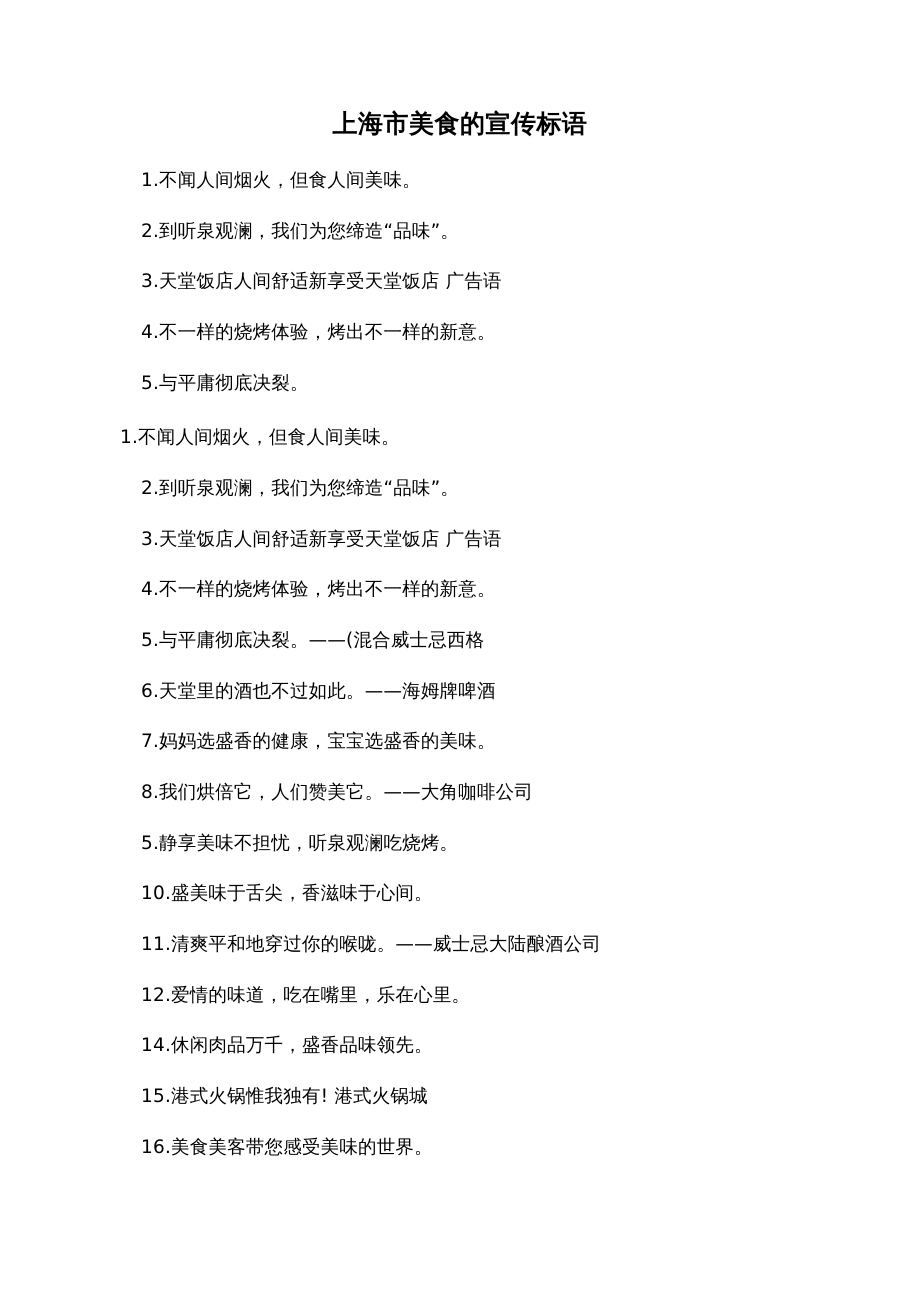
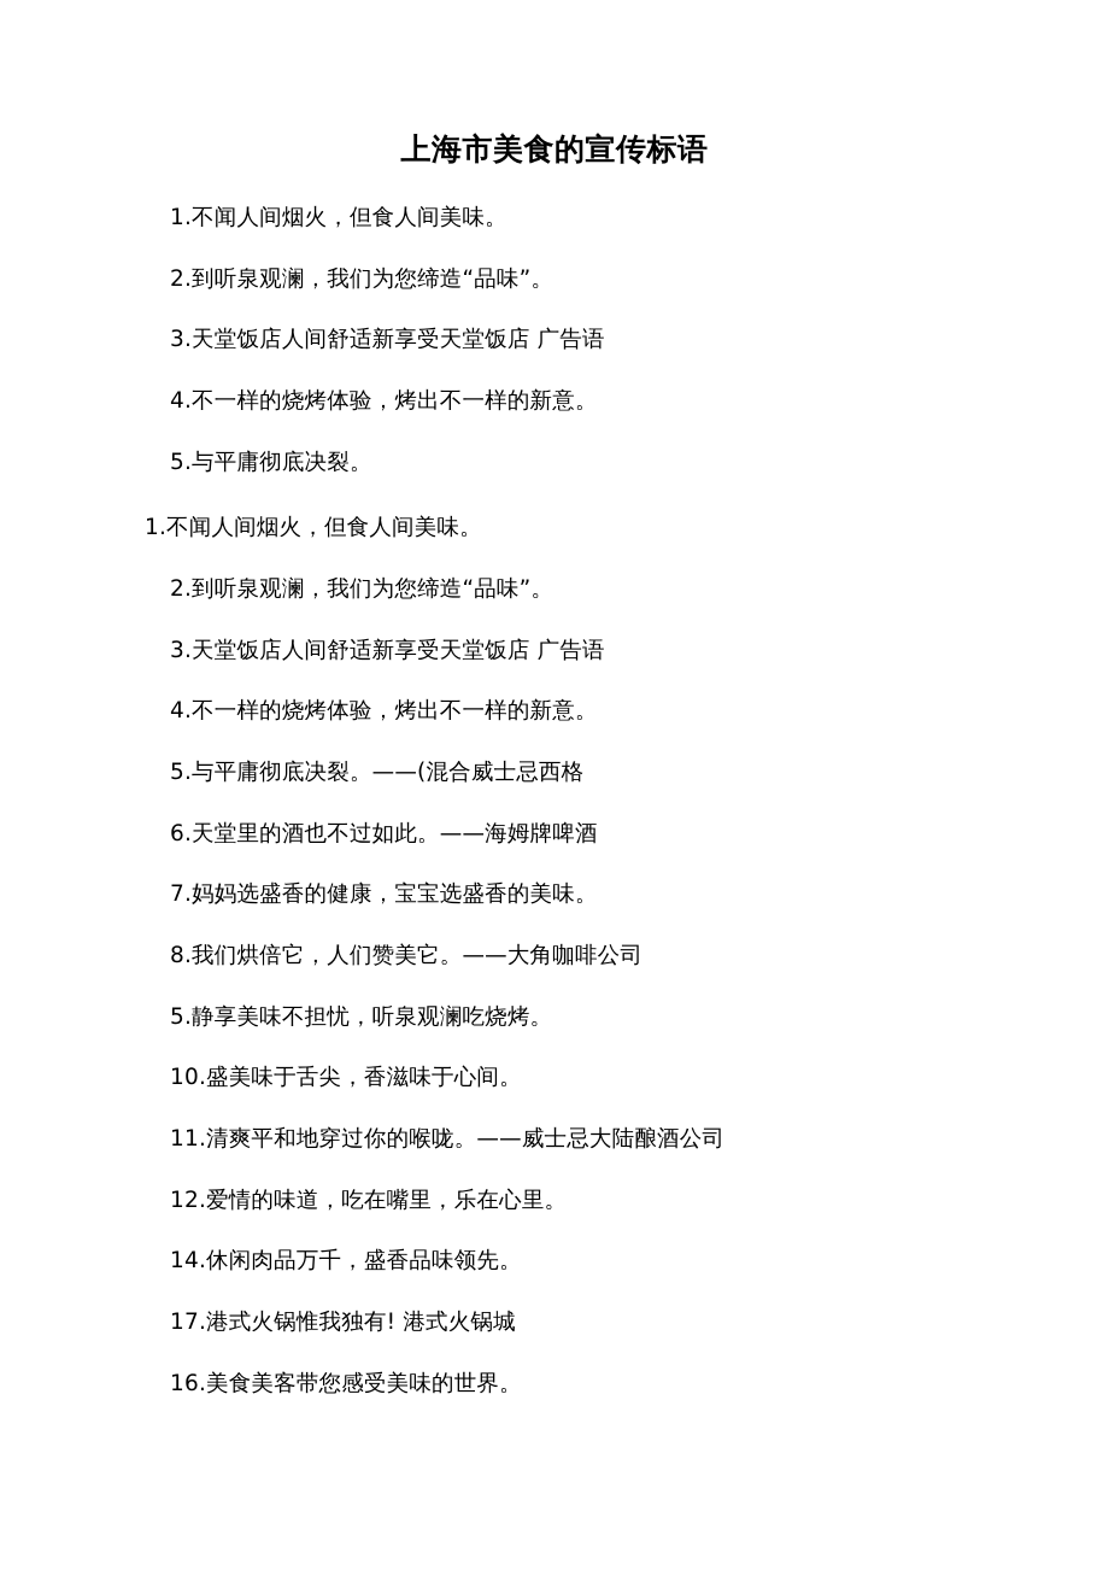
  上海市美食的宣传标语
  1.不闻人间烟火，但食人间美味。
  2.到听泉观澜，我们为您缔造“品味”。
  3.天堂饭店人间舒适新享受天堂饭店 广告语
  4.不一样的烧烤体验，烤出不一样的新意。
  5.与平庸彻底决裂。
  1.不闻人间烟火，但食人间美味。
  2.到听泉观澜，我们为您缔造“品味”。
  3.天堂饭店人间舒适新享受天堂饭店 广告语
  4.不一样的烧烤体验，烤出不一样的新意。
  5.与平庸彻底决裂。——(混合威士忌西格
  6.天堂里的酒也不过如此。——海姆牌啤酒
  7.妈妈选盛香的健康，宝宝选盛香的美味。
  8.我们烘倍它，人们赞美它。——大角咖啡公司
  5.静享美味不担忧，听泉观澜吃烧烤。
  10.盛美味于舌尖，香滋味于心间。
  11.清爽平和地穿过你的喉咙。——威士忌大陆酿酒公司
  12.爱情的味道，吃在嘴里，乐在心里。
  14.休闲肉品万千，盛香品味领先。
- 15.港式火锅惟我独有! 港式火锅城
+ 17.港式火锅惟我独有! 港式火锅城
  16.美食美客带您感受美味的世界。
